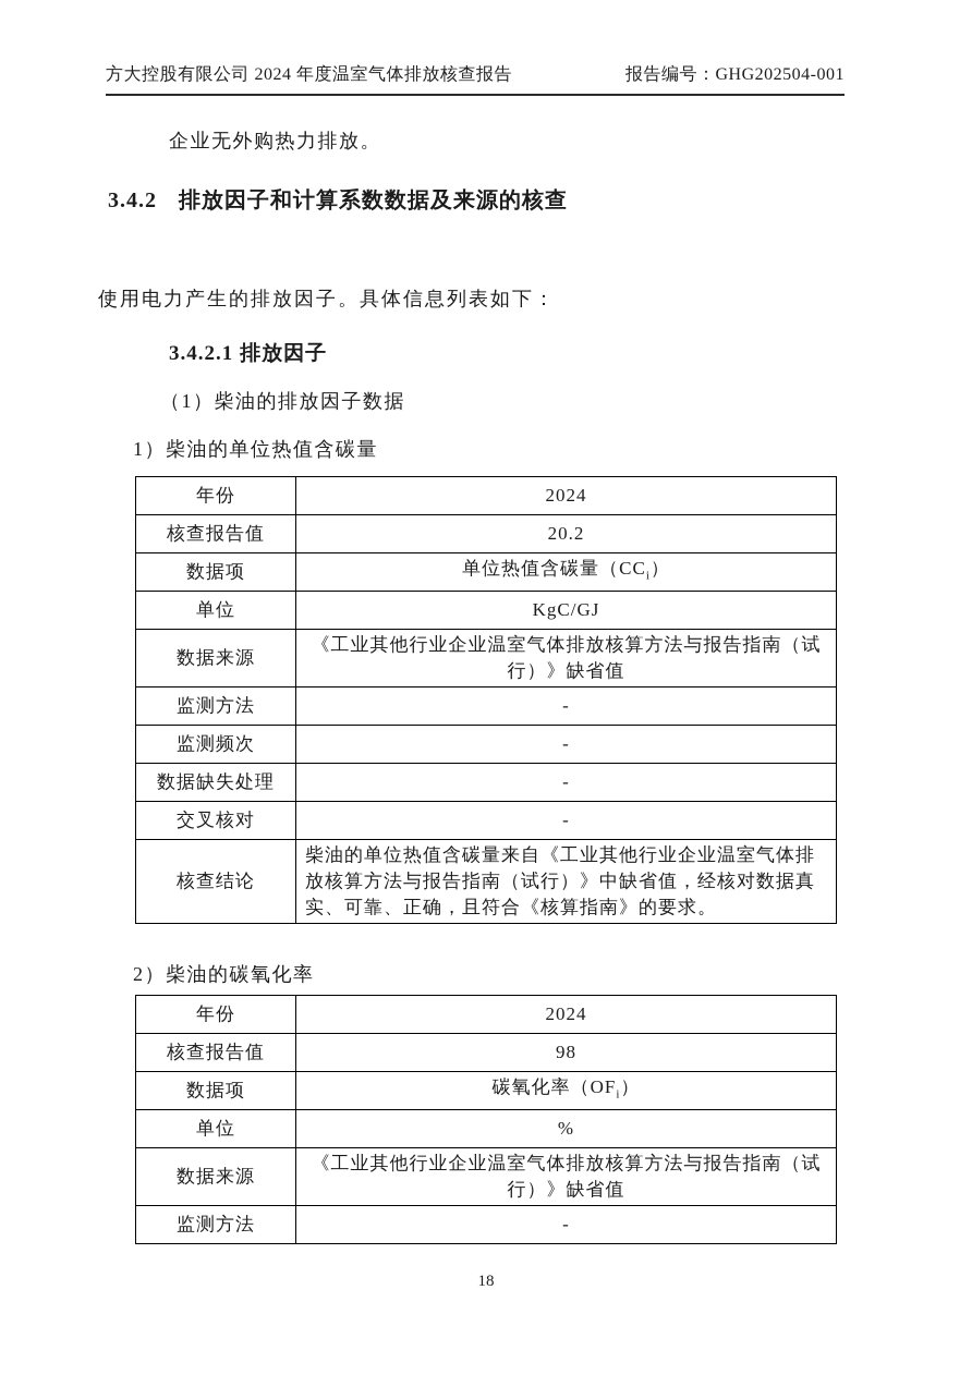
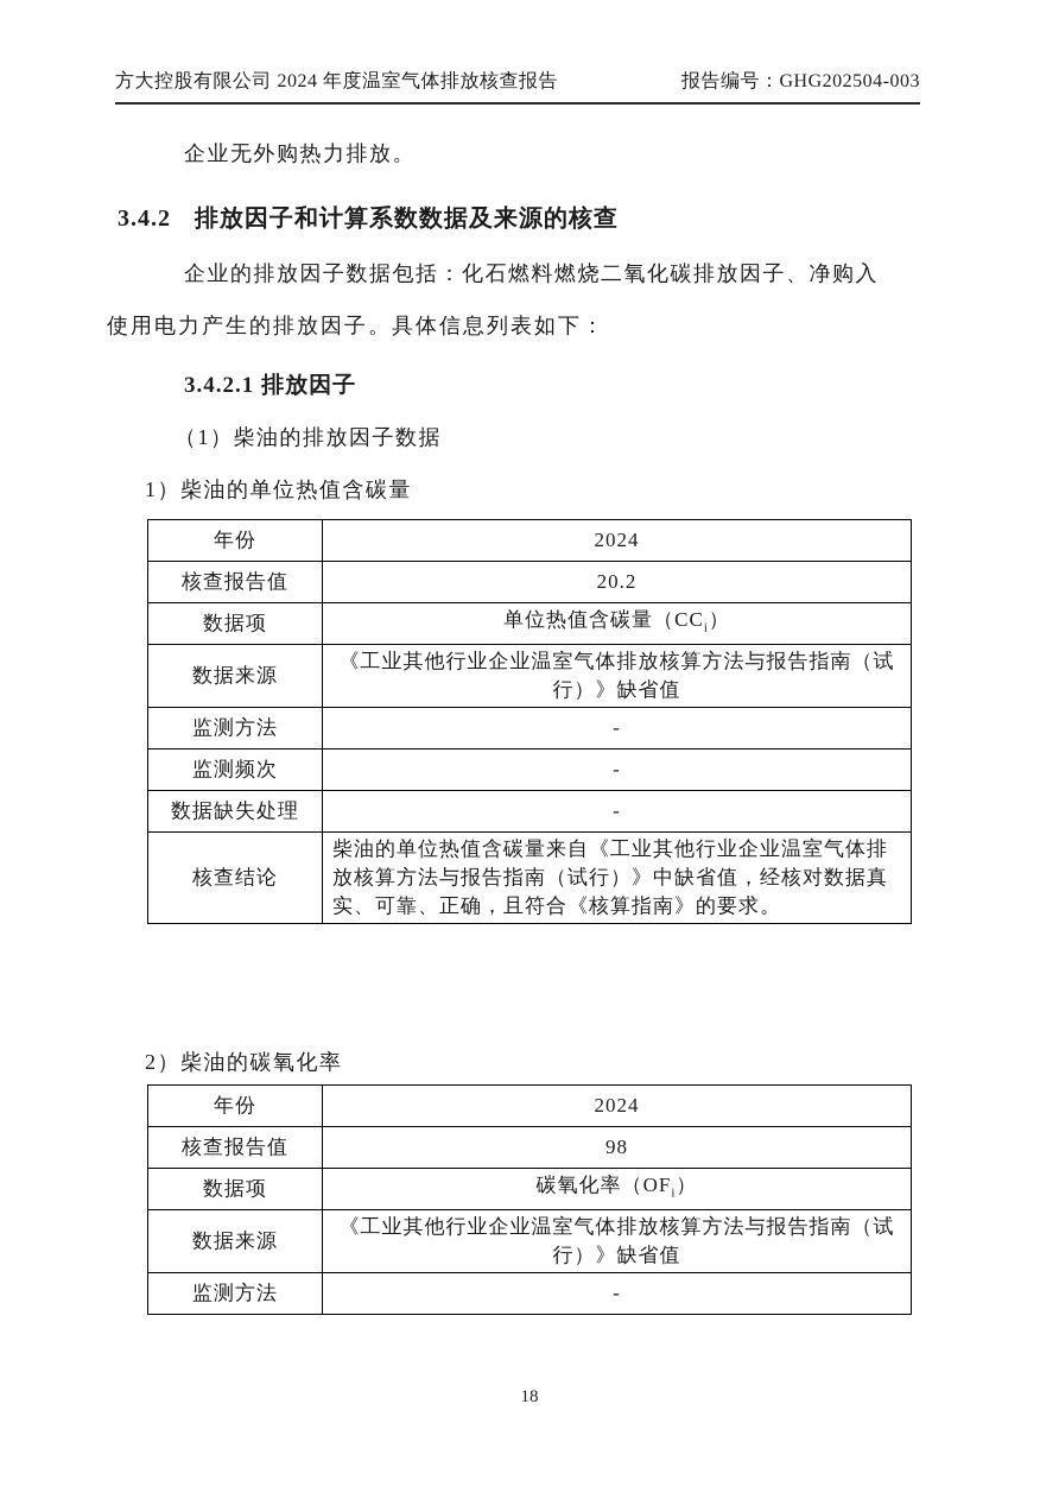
  方大控股有限公司 2024 年度温室气体排放核查报告
- 报告编号：GHG202504-001
+ 报告编号：GHG202504-003
  企业无外购热力排放。
  3.4.2 排放因子和计算系数数据及来源的核查
+ 企业的排放因子数据包括：化石燃料燃烧二氧化碳排放因子、净购入
  使用电力产生的排放因子。具体信息列表如下：
  3.4.2.1 排放因子
  （1）柴油的排放因子数据
  1）柴油的单位热值含碳量
  年份	2024
  核查报告值	20.2
  数据项	单位热值含碳量（CCi）
- 单位	KgC/GJ
  数据来源	《工业其他行业企业温室气体排放核算方法与报告指南（试行）》缺省值
  监测方法	-
  监测频次	-
  数据缺失处理	-
- 交叉核对	-
  核查结论	柴油的单位热值含碳量来自《工业其他行业企业温室气体排放核算方法与报告指南（试行）》中缺省值，经核对数据真实、可靠、正确，且符合《核算指南》的要求。
  2）柴油的碳氧化率
  年份	2024
  核查报告值	98
  数据项	碳氧化率（OFi）
- 单位	%
  数据来源	《工业其他行业企业温室气体排放核算方法与报告指南（试行）》缺省值
  监测方法	-
  18
